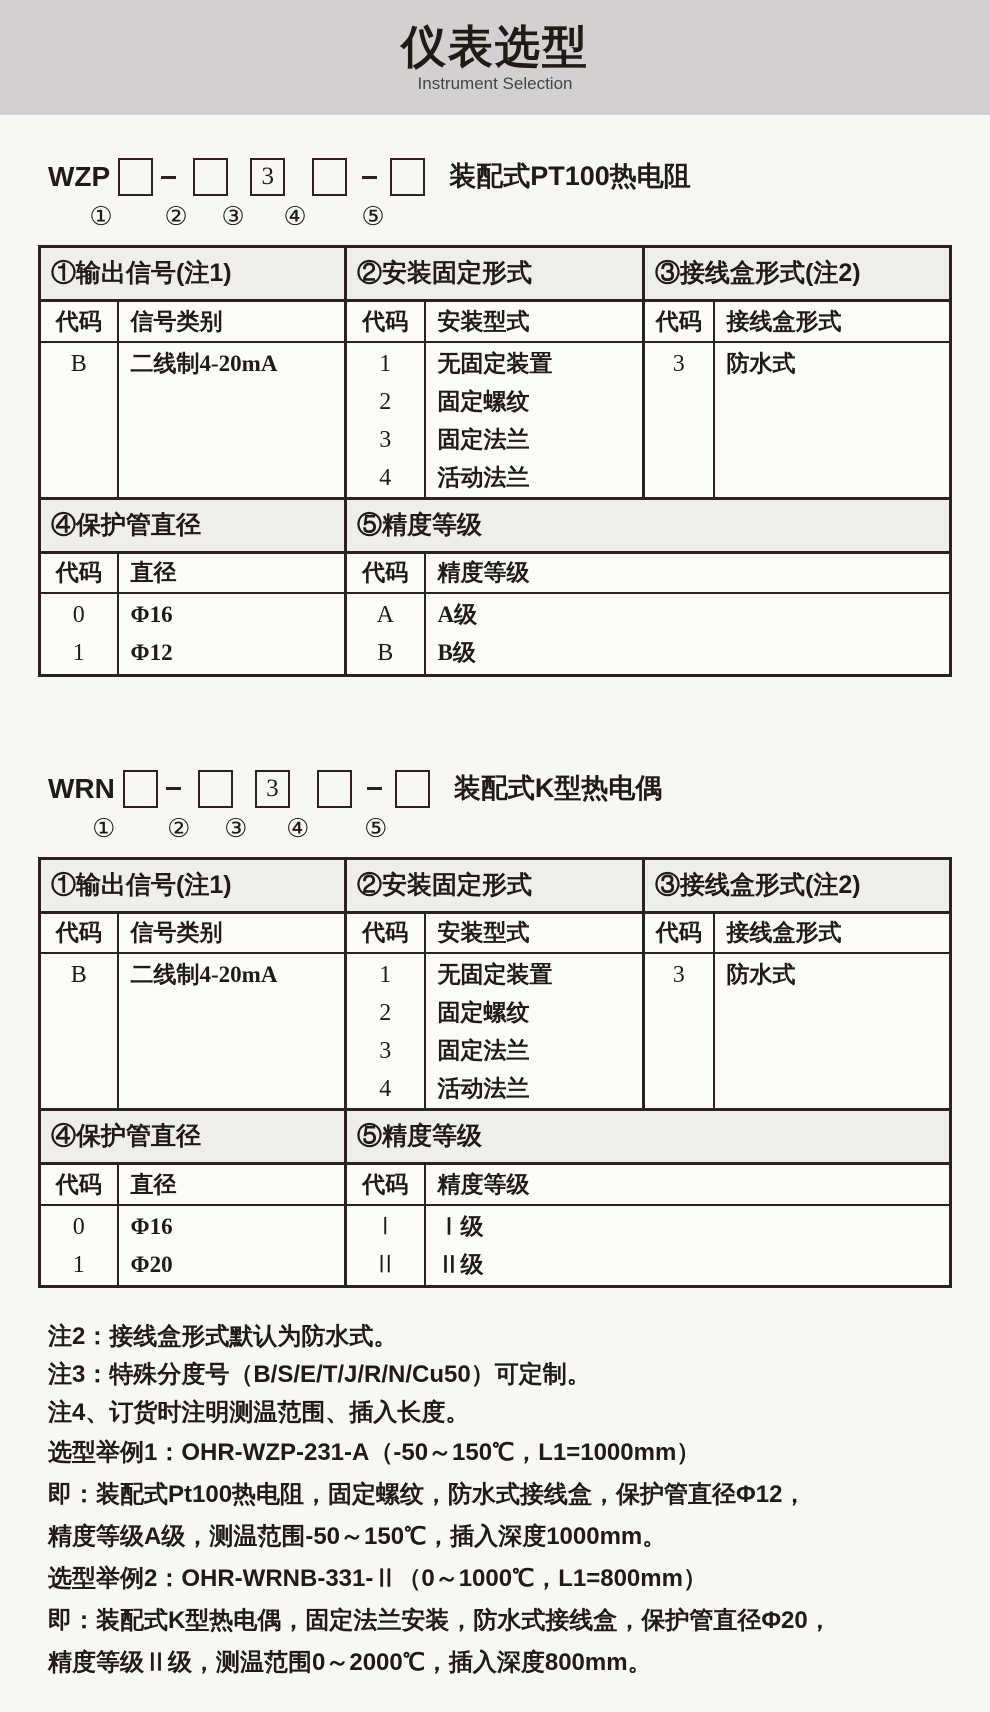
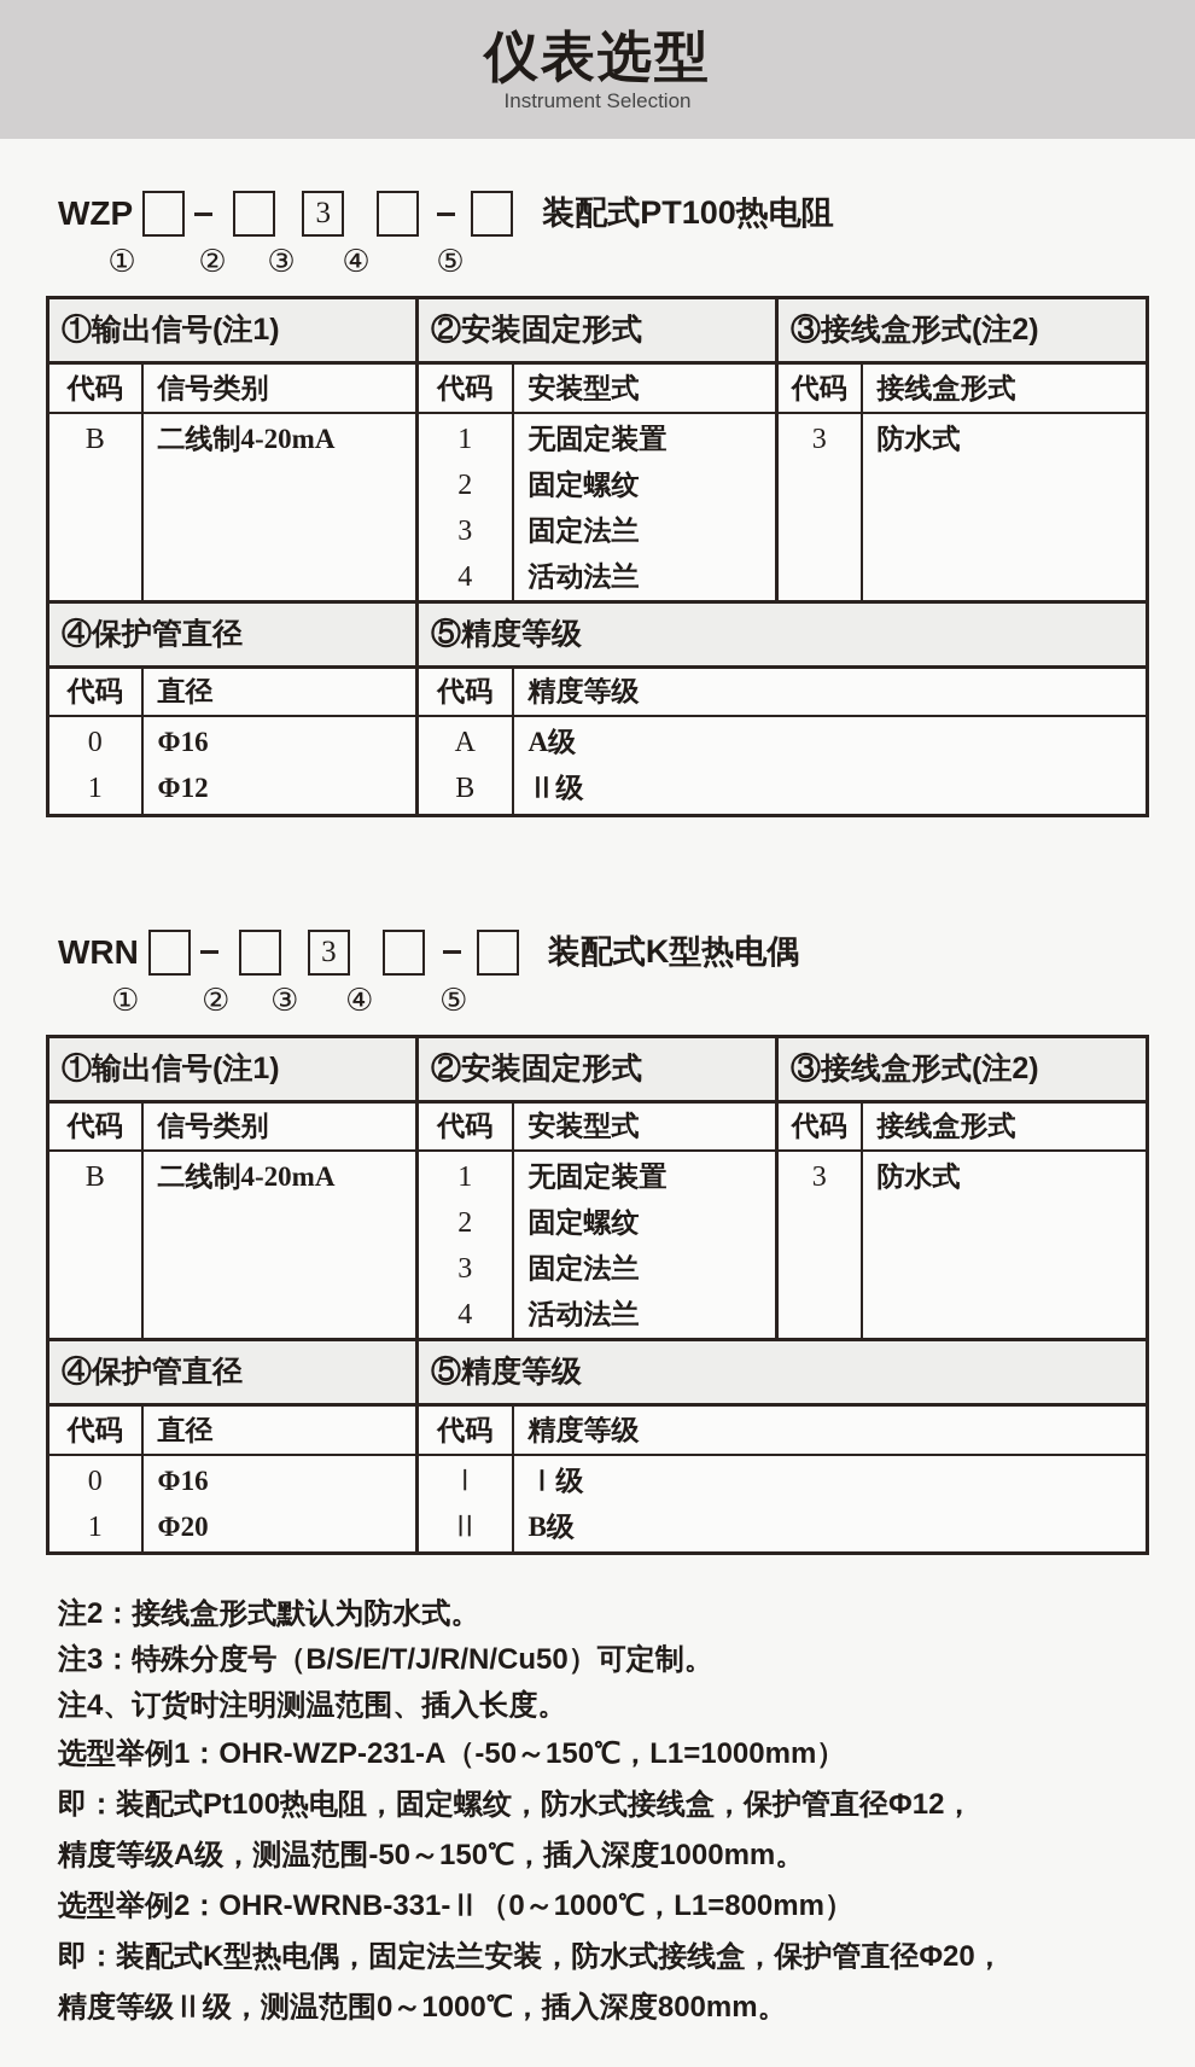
  仪表选型
  Instrument Selection
  WZP
  3
  装配式PT100热电阻
  ①
  ②
  ③
  ④
  ⑤
  ①输出信号(注1)	②安装固定形式	③接线盒形式(注2)
  代码	信号类别	代码	安装型式	代码	接线盒形式
  B	二线制4-20mA	1 2 3 4	无固定装置 固定螺纹 固定法兰 活动法兰	3	防水式
  ④保护管直径	⑤精度等级
  代码	直径	代码	精度等级
- 0 1	Φ16 Φ12	A B	A级 B级
+ 0 1	Φ16 Φ12	A B	A级 Ⅱ级
  WRN
  3
  装配式K型热电偶
  ①
  ②
  ③
  ④
  ⑤
  ①输出信号(注1)	②安装固定形式	③接线盒形式(注2)
  代码	信号类别	代码	安装型式	代码	接线盒形式
  B	二线制4-20mA	1 2 3 4	无固定装置 固定螺纹 固定法兰 活动法兰	3	防水式
  ④保护管直径	⑤精度等级
  代码	直径	代码	精度等级
- 0 1	Φ16 Φ20	Ⅰ Ⅱ	Ⅰ级 Ⅱ级
+ 0 1	Φ16 Φ20	Ⅰ Ⅱ	Ⅰ级 B级
  注2：接线盒形式默认为防水式。
  注3：特殊分度号（B/S/E/T/J/R/N/Cu50）可定制。
  注4、订货时注明测温范围、插入长度。
  选型举例1：OHR-WZP-231-A（-50～150℃，L1=1000mm）
  即：装配式Pt100热电阻，固定螺纹，防水式接线盒，保护管直径Φ12，
  精度等级A级，测温范围-50～150℃，插入深度1000mm。
  选型举例2：OHR-WRNB-331-Ⅱ（0～1000℃，L1=800mm）
  即：装配式K型热电偶，固定法兰安装，防水式接线盒，保护管直径Φ20，
- 精度等级Ⅱ级，测温范围0～2000℃，插入深度800mm。
+ 精度等级Ⅱ级，测温范围0～1000℃，插入深度800mm。
